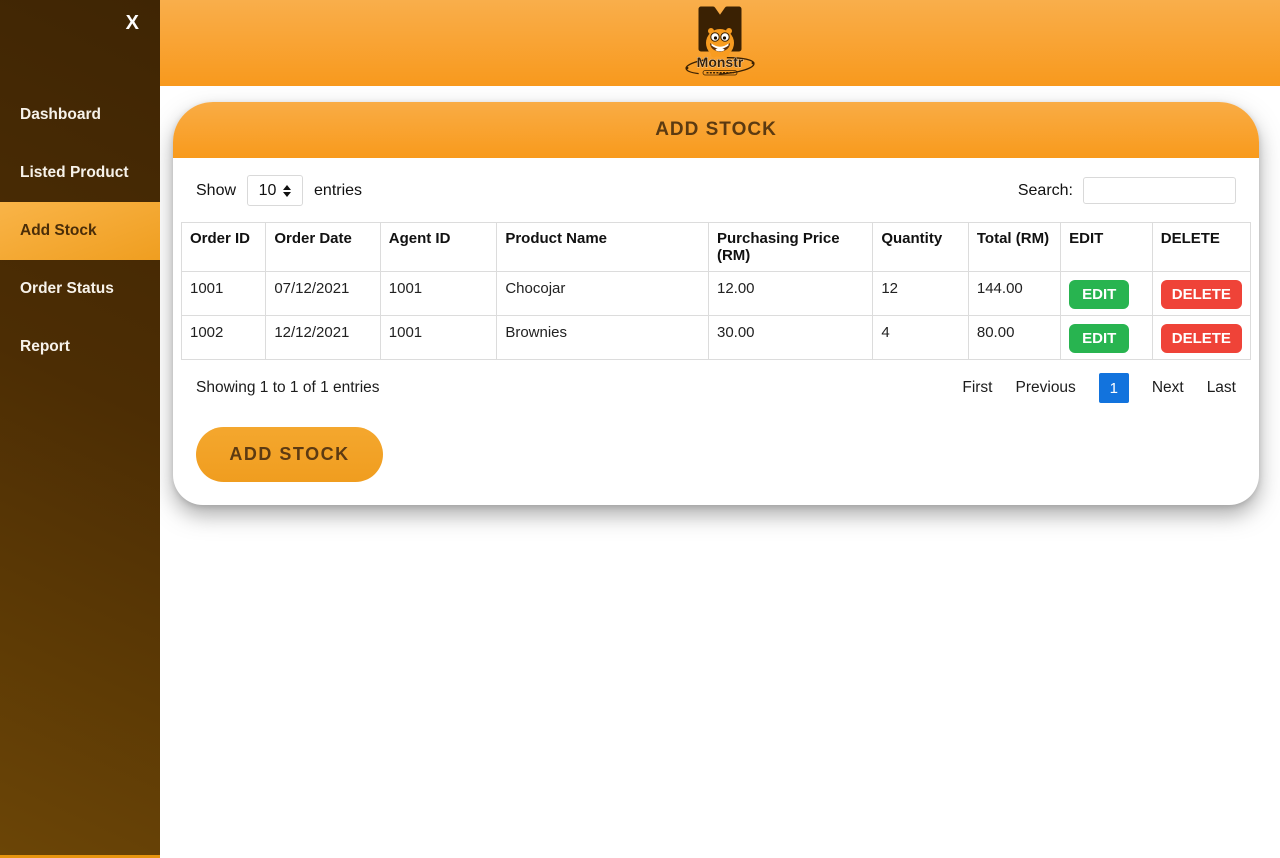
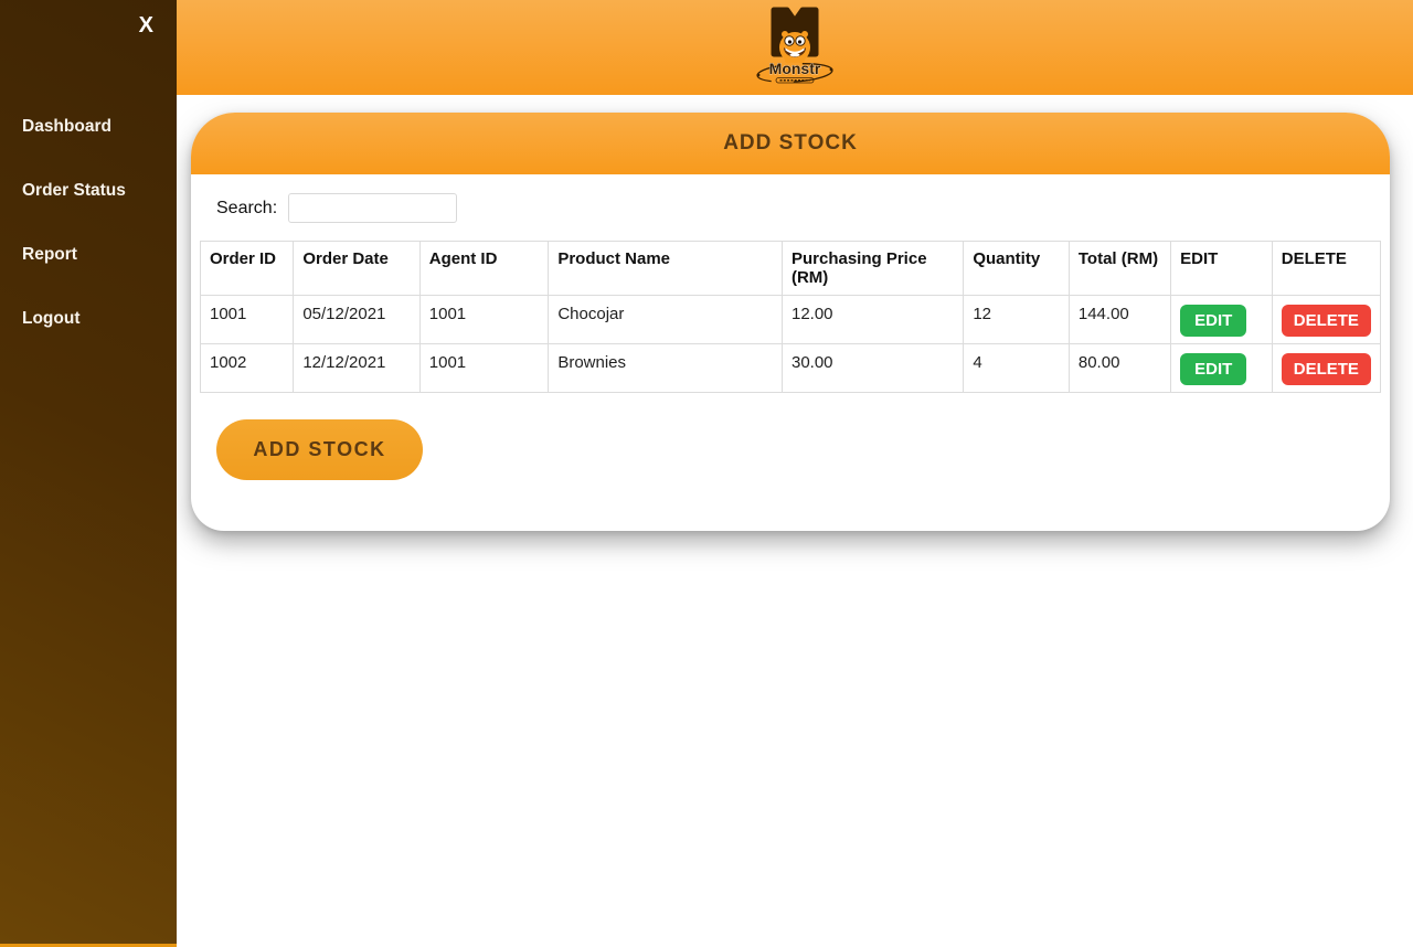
  X
  Dashboard
- Listed Product
- Add Stock
  Order Status
  Report
+ Logout
  Monstr
  ADD STOCK
- Show
- 10
- entries
  Search:
  Order ID	Order Date	Agent ID	Product Name	Purchasing Price (RM)	Quantity	Total (RM)	EDIT	DELETE
- 1001	07/12/2021	1001	Chocojar	12.00	12	144.00	EDIT	DELETE
+ 1001	05/12/2021	1001	Chocojar	12.00	12	144.00	EDIT	DELETE
  1002	12/12/2021	1001	Brownies	30.00	4	80.00	EDIT	DELETE
- Showing 1 to 1 of 1 entries
- First
- Previous
- 1
- Next
- Last
  ADD STOCK
